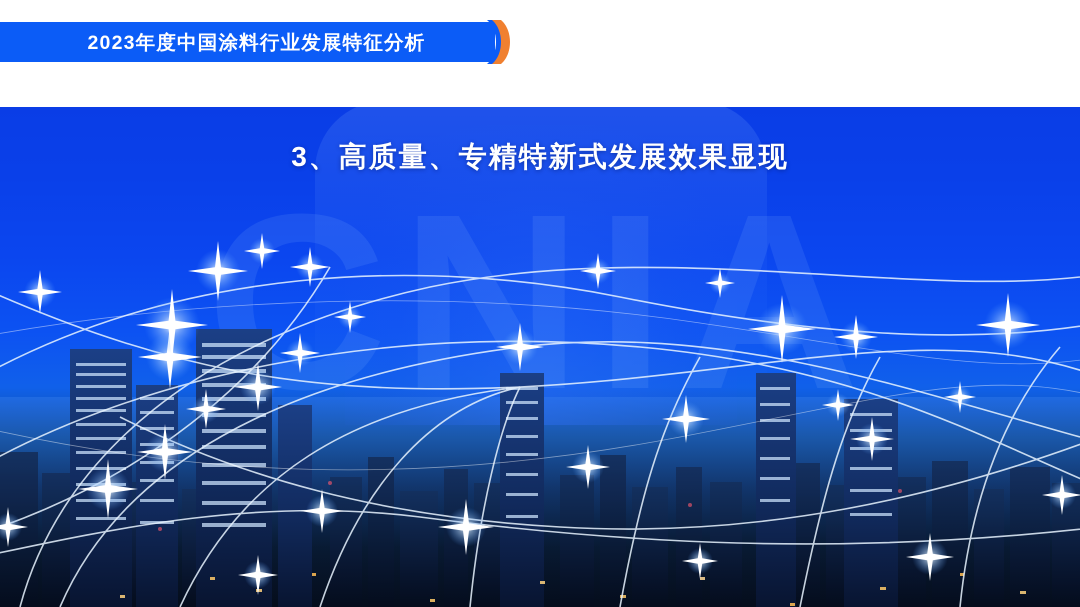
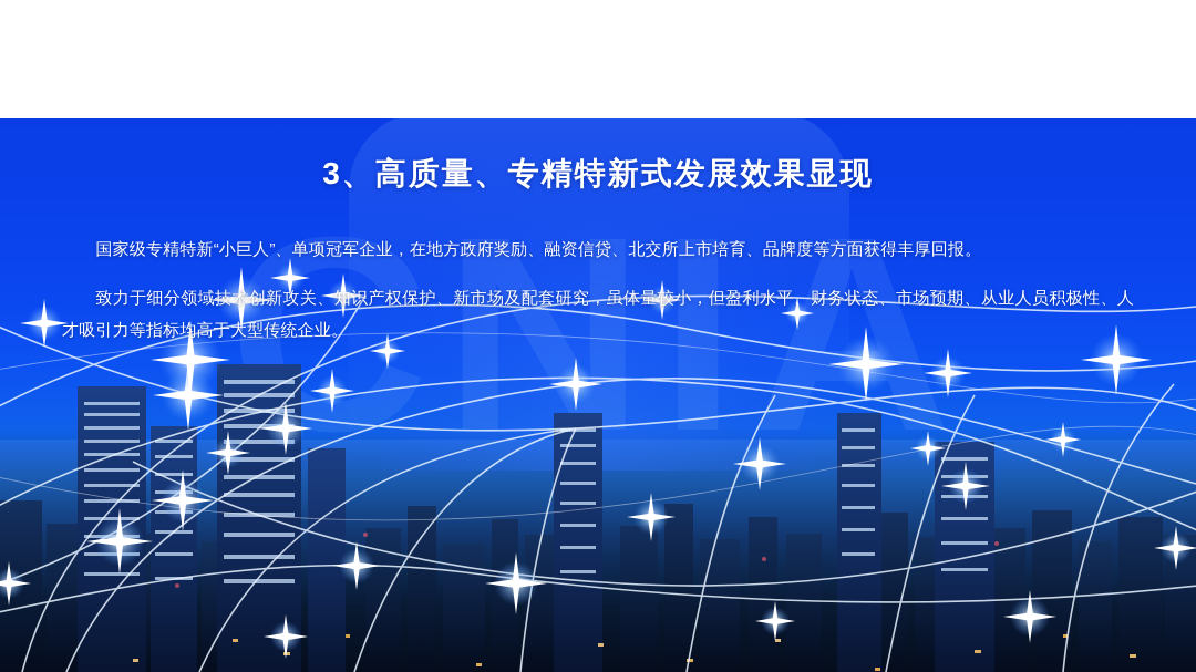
- 2023年度中国涂料行业发展特征分析
  CNIA
  3、高质量、专精特新式发展效果显现
+ 国家级专精特新“小巨人”、单项冠军企业，在地方政府奖励、融资信贷、北交所上市培育、品牌度等方面获得丰厚回报。
+ 致力于细分领域技术创新攻关、知识产权保护、新市场及配套研究，虽体量较小，但盈利水平、财务状态、市场预期、从业人员积极性、人才吸引力等指标均高于大型传统企业。
